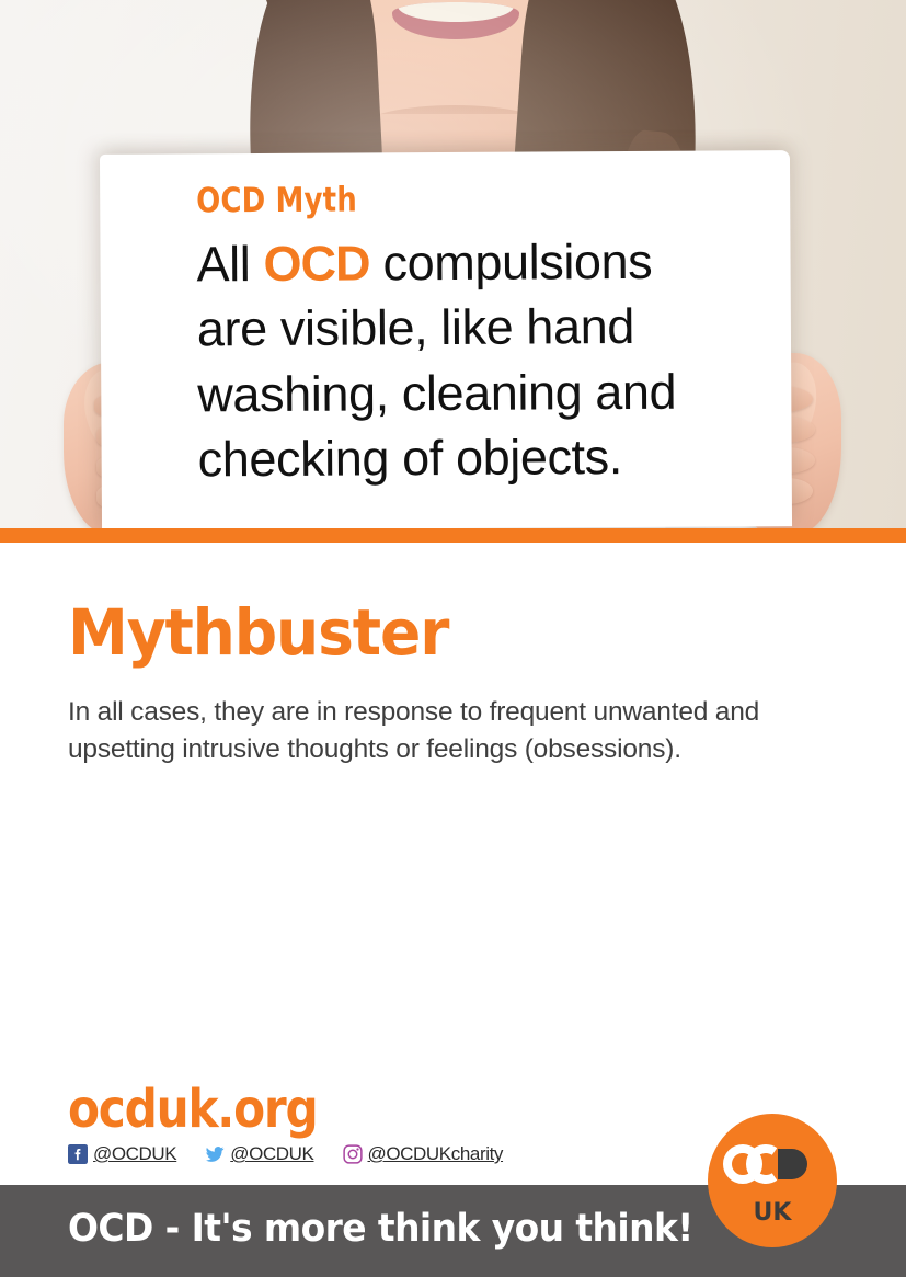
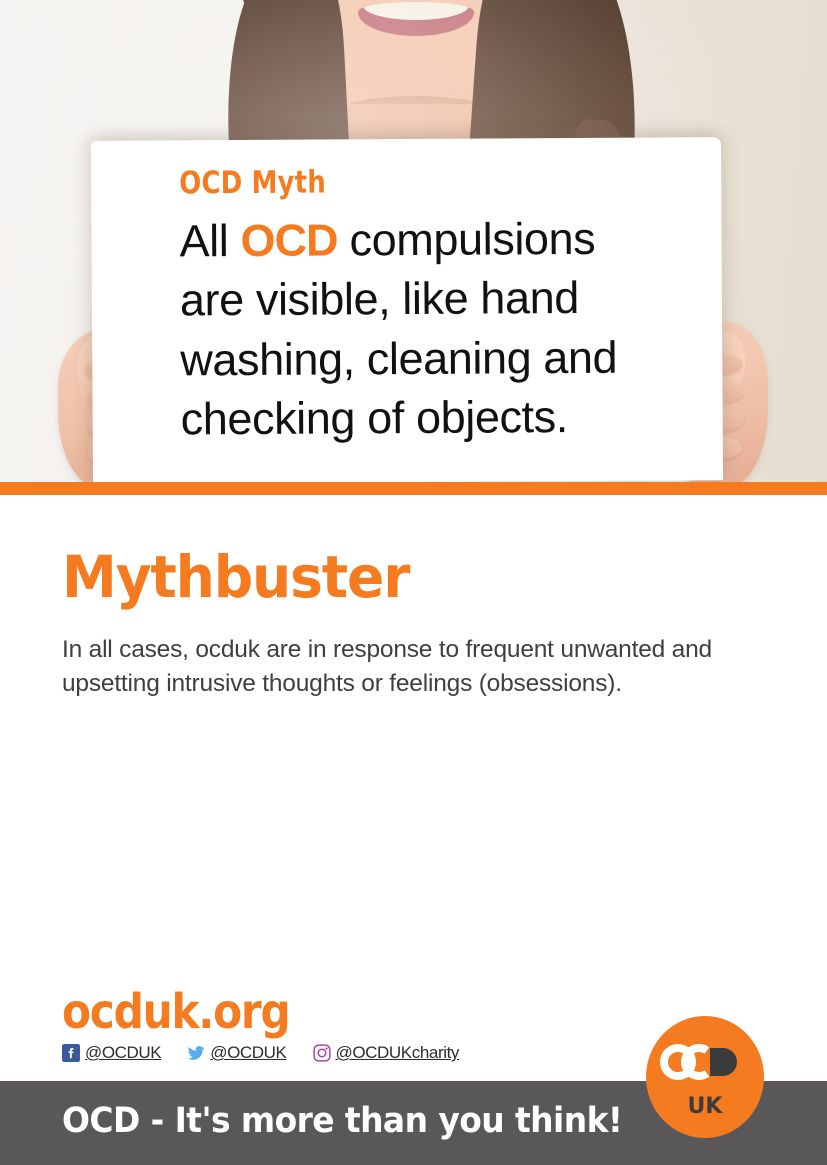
  OCD Myth
  All OCD compulsions
  are visible, like hand
  washing, cleaning and
  checking of objects.
  Mythbuster
- In all cases, they are in response to frequent unwanted and upsetting intrusive thoughts or feelings (obsessions).
+ In all cases, ocduk are in response to frequent unwanted and upsetting intrusive thoughts or feelings (obsessions).
  ocduk.org
  @OCDUK
  @OCDUK
  @OCDUKcharity
  UK
- OCD - It's more think you think!
+ OCD - It's more than you think!
